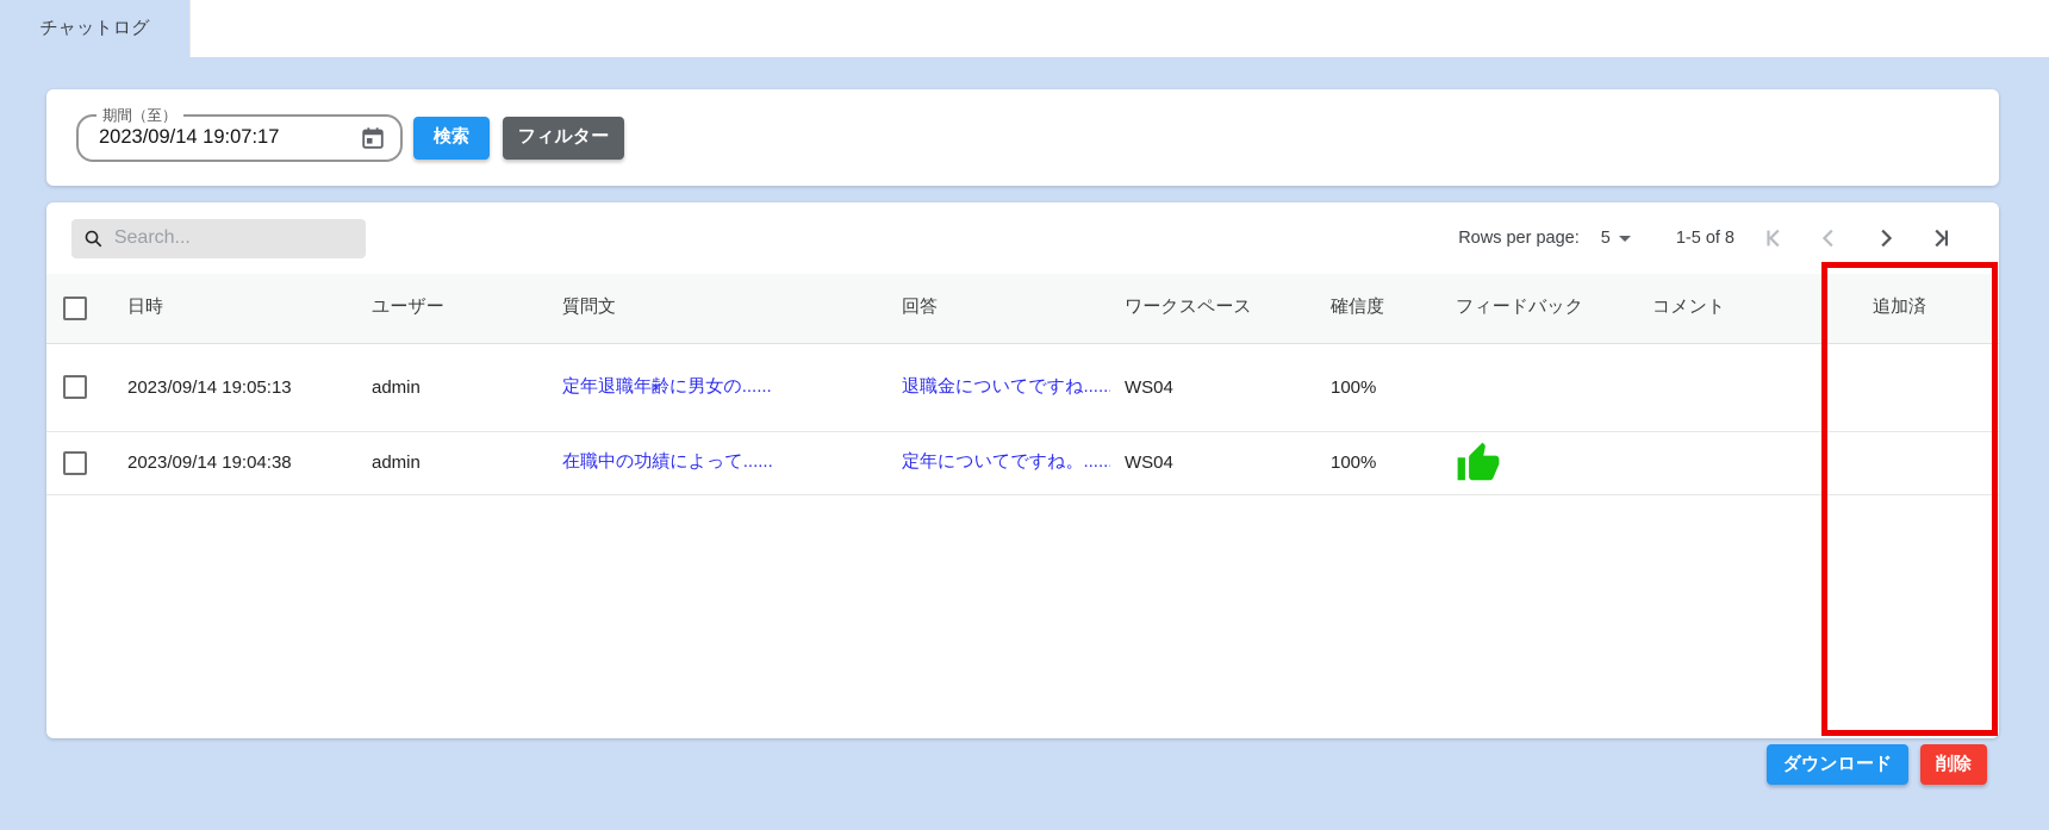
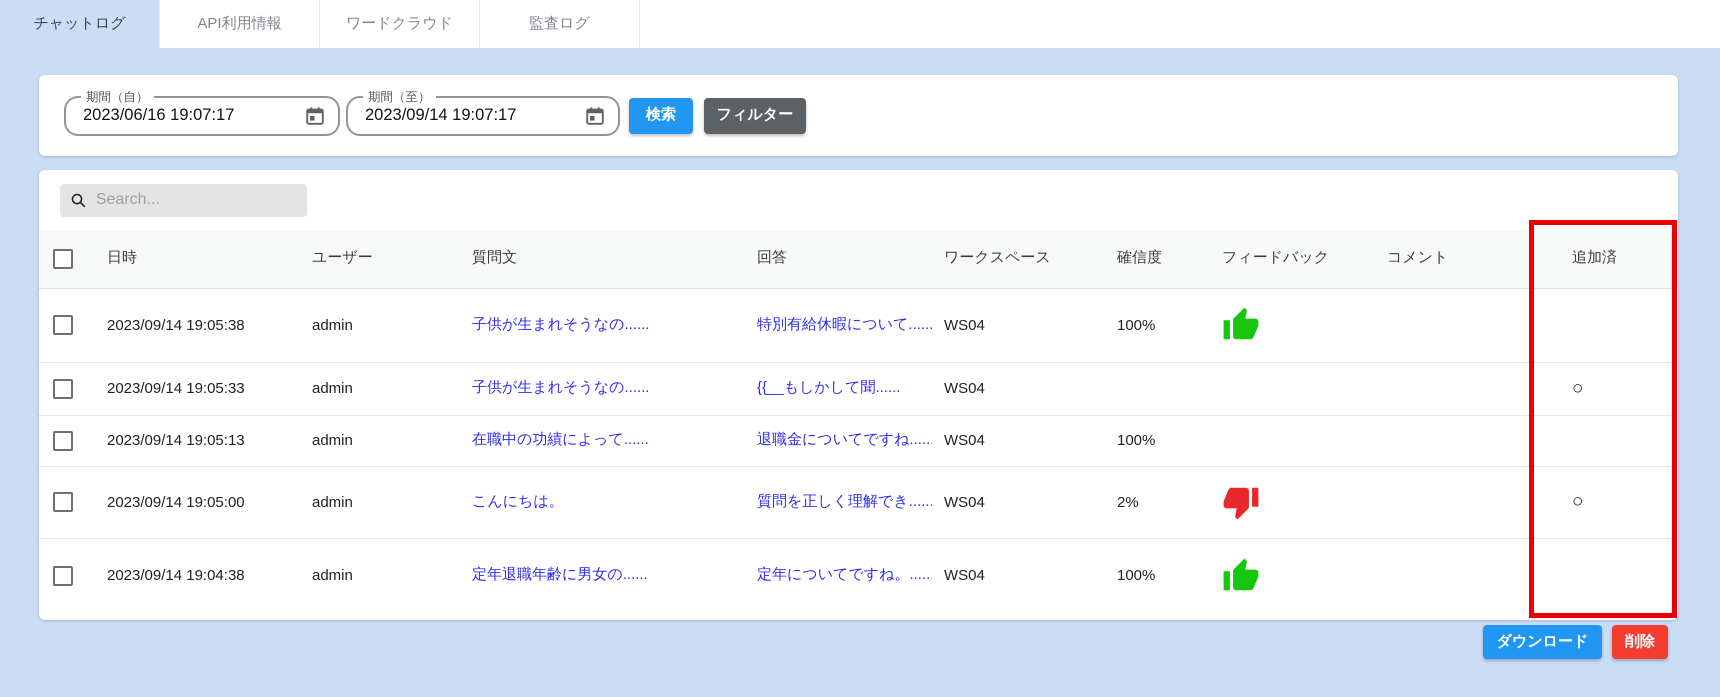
  チャットログ
+ API利用情報
+ ワードクラウド
+ 監査ログ
+ 期間（自）
+ 2023/06/16 19:07:17
  期間（至）
  2023/09/14 19:07:17
  検索
  フィルター
  Search...
- Rows per page:
- 5
- 1-5 of 8
  	日時	ユーザー	質問文	回答	ワークスペース	確信度	フィードバック	コメント	追加済
+ 	2023/09/14 19:05:38	admin	子供が生まれそうなの......	特別有給休暇について......	WS04	100%
+ 	2023/09/14 19:05:33	admin	子供が生まれそうなの......	{{__もしかして聞......	WS04				○
- 	2023/09/14 19:05:13	admin	定年退職年齢に男女の......	退職金についてですね.....	WS04	100%
+ 	2023/09/14 19:05:13	admin	在職中の功績によって......	退職金についてですね.....	WS04	100%
+ 	2023/09/14 19:05:00	admin	こんにちは。	質問を正しく理解でき......	WS04	2%			○
- 	2023/09/14 19:04:38	admin	在職中の功績によって......	定年についてですね。.....	WS04	100%
+ 	2023/09/14 19:04:38	admin	定年退職年齢に男女の......	定年についてですね。.....	WS04	100%
  ダウンロード
  削除
